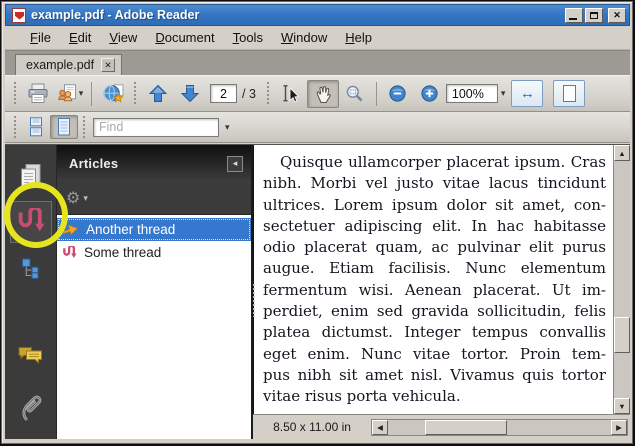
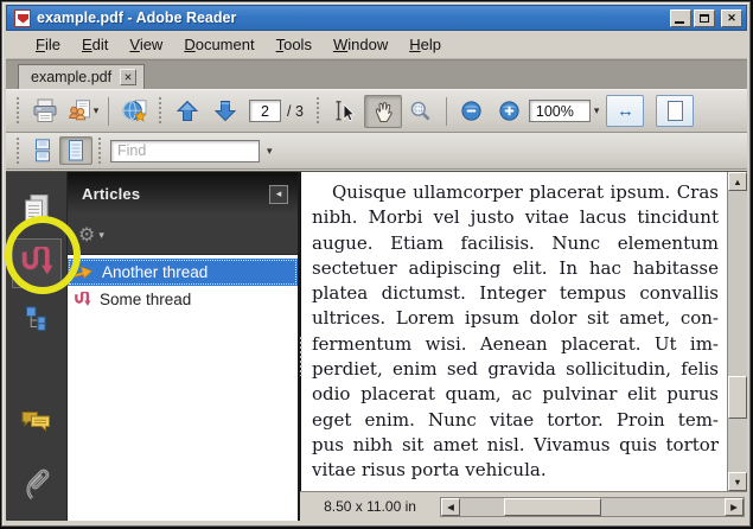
  example.pdf - Adobe Reader
  ✕
  File
  Edit
  View
  Document
  Tools
  Window
  Help
  example.pdf
  ✕
  ▾
  2
  / 3
  100%
  ▾
  ↔
  Find
  ▾
  Articles
  ◂
  ⚙
  ▾
  Another thread
  Some thread
  Quisque ullamcorper placerat ipsum. Cras
  nibh. Morbi vel justo vitae lacus tincidunt
- ultrices. Lorem ipsum dolor sit amet, con-
+ augue. Etiam facilisis. Nunc elementum
  sectetuer adipiscing elit. In hac habitasse
- odio placerat quam, ac pulvinar elit purus
+ platea dictumst. Integer tempus convallis
- augue. Etiam facilisis. Nunc elementum
+ ultrices. Lorem ipsum dolor sit amet, con-
  fermentum wisi. Aenean placerat. Ut im-
  perdiet, enim sed gravida sollicitudin, felis
- platea dictumst. Integer tempus convallis
+ odio placerat quam, ac pulvinar elit purus
  eget enim. Nunc vitae tortor. Proin tem-
  pus nibh sit amet nisl. Vivamus quis tortor
  vitae risus porta vehicula.
  ▲
  ▼
  8.50 x 11.00 in
  ◀
  ▶
